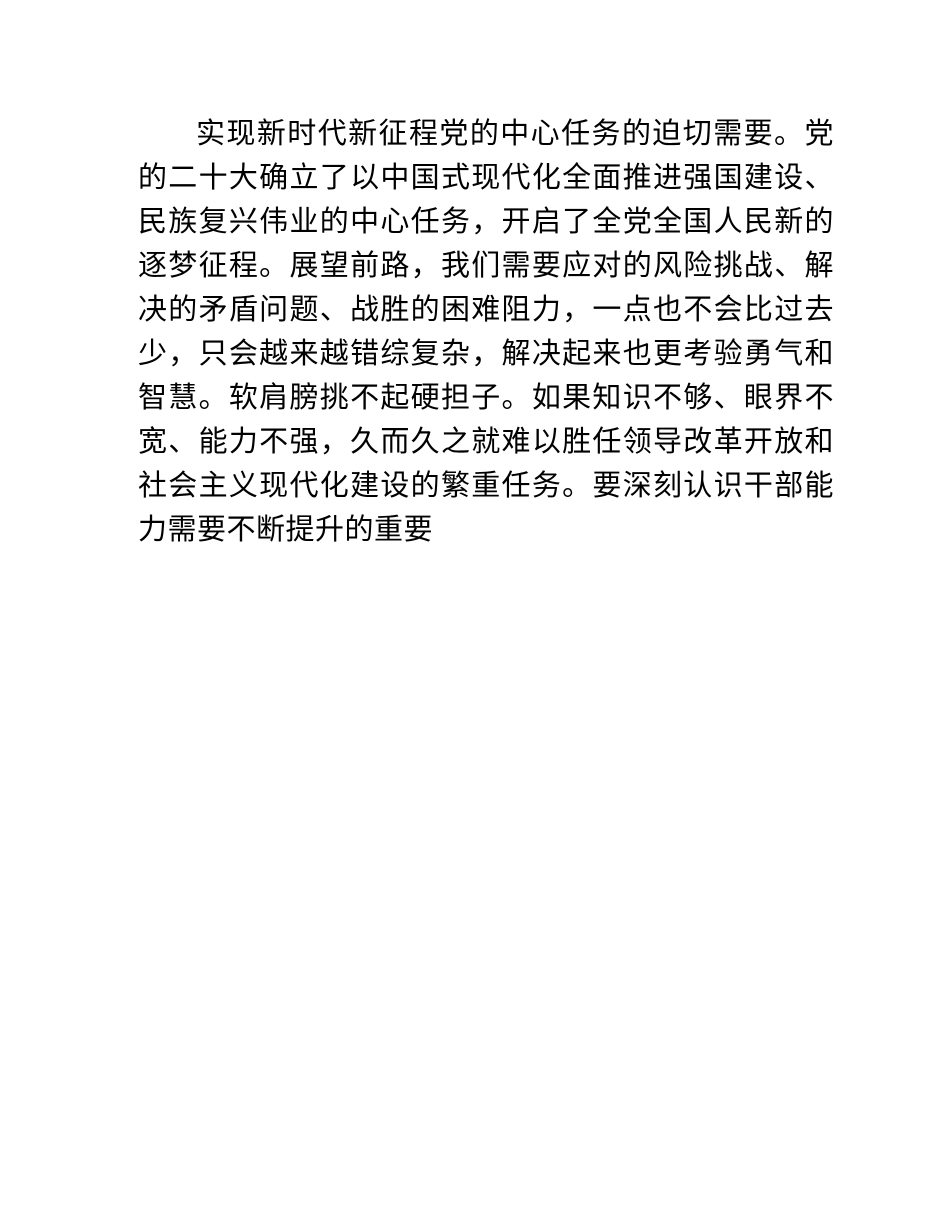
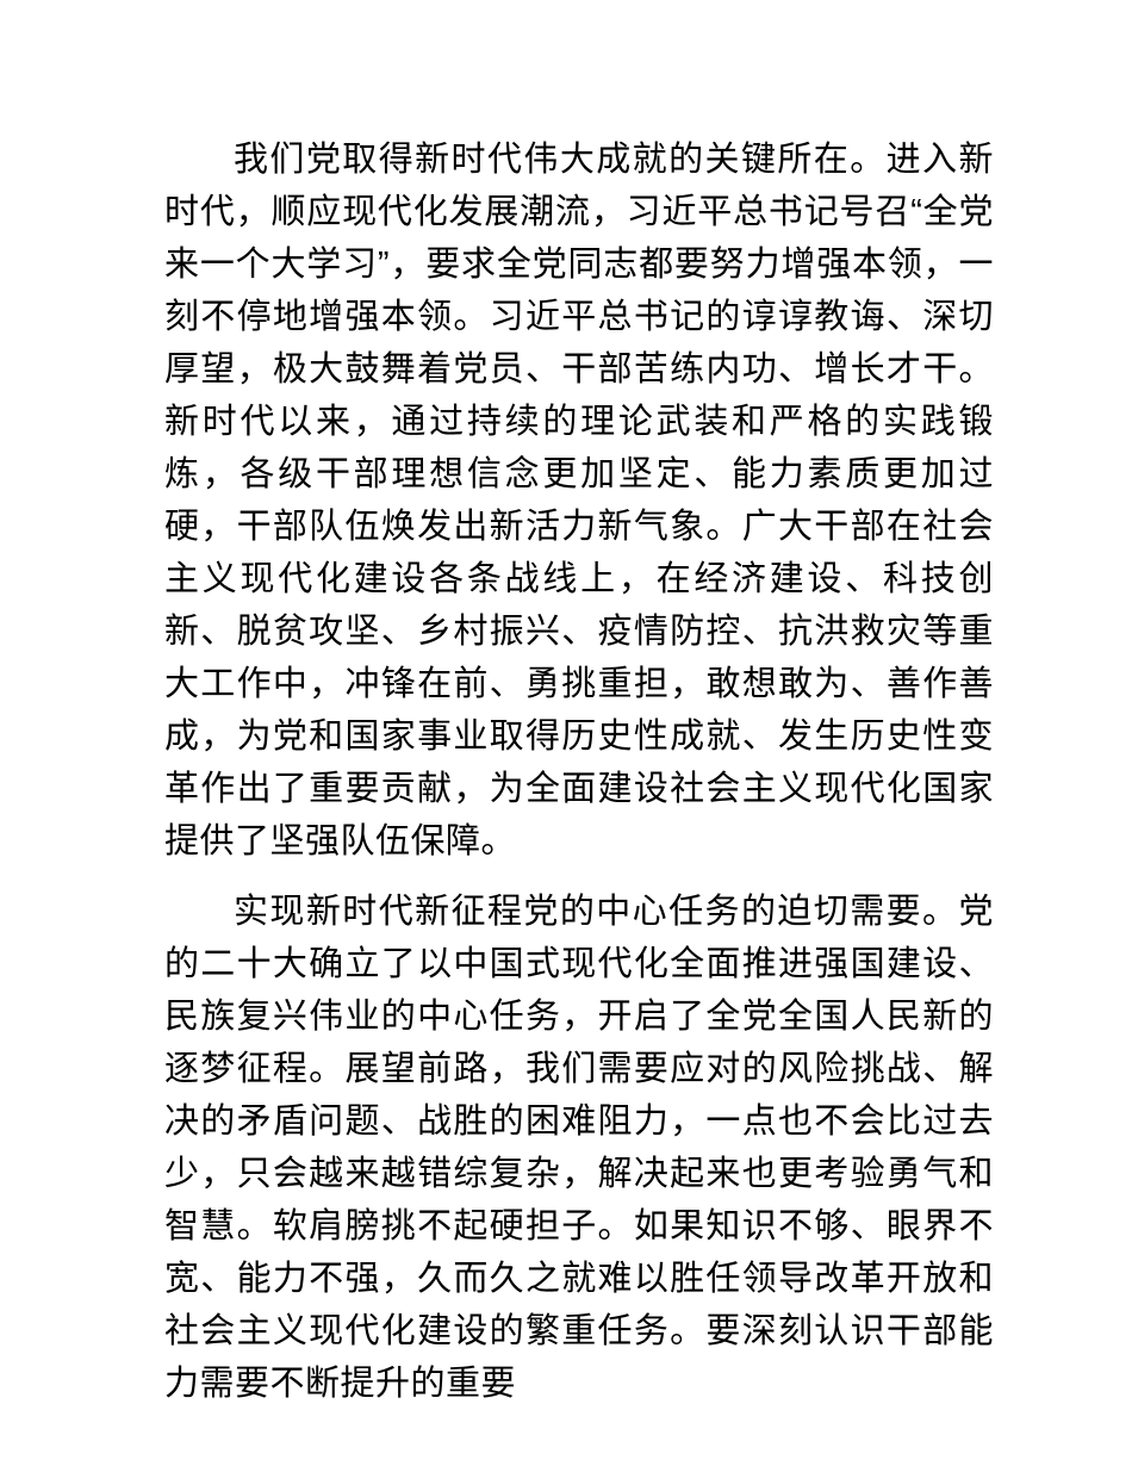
+ 我们党取得新时代伟大成就的关键所在。进入新时代，顺应现代化发展潮流，习近平总书记号召“全党来一个大学习”，要求全党同志都要努力增强本领，一刻不停地增强本领。习近平总书记的谆谆教诲、深切厚望，极大鼓舞着党员、干部苦练内功、增长才干。新时代以来，通过持续的理论武装和严格的实践锻炼，各级干部理想信念更加坚定、能力素质更加过硬，干部队伍焕发出新活力新气象。广大干部在社会主义现代化建设各条战线上，在经济建设、科技创新、脱贫攻坚、乡村振兴、疫情防控、抗洪救灾等重大工作中，冲锋在前、勇挑重担，敢想敢为、善作善成，为党和国家事业取得历史性成就、发生历史性变革作出了重要贡献，为全面建设社会主义现代化国家提供了坚强队伍保障。
  实现新时代新征程党的中心任务的迫切需要。党的二十大确立了以中国式现代化全面推进强国建设、民族复兴伟业的中心任务，开启了全党全国人民新的逐梦征程。展望前路，我们需要应对的风险挑战、解决的矛盾问题、战胜的困难阻力，一点也不会比过去少，只会越来越错综复杂，解决起来也更考验勇气和智慧。软肩膀挑不起硬担子。如果知识不够、眼界不宽、能力不强，久而久之就难以胜任领导改革开放和社会主义现代化建设的繁重任务。要深刻认识干部能力需要不断提升的重要
